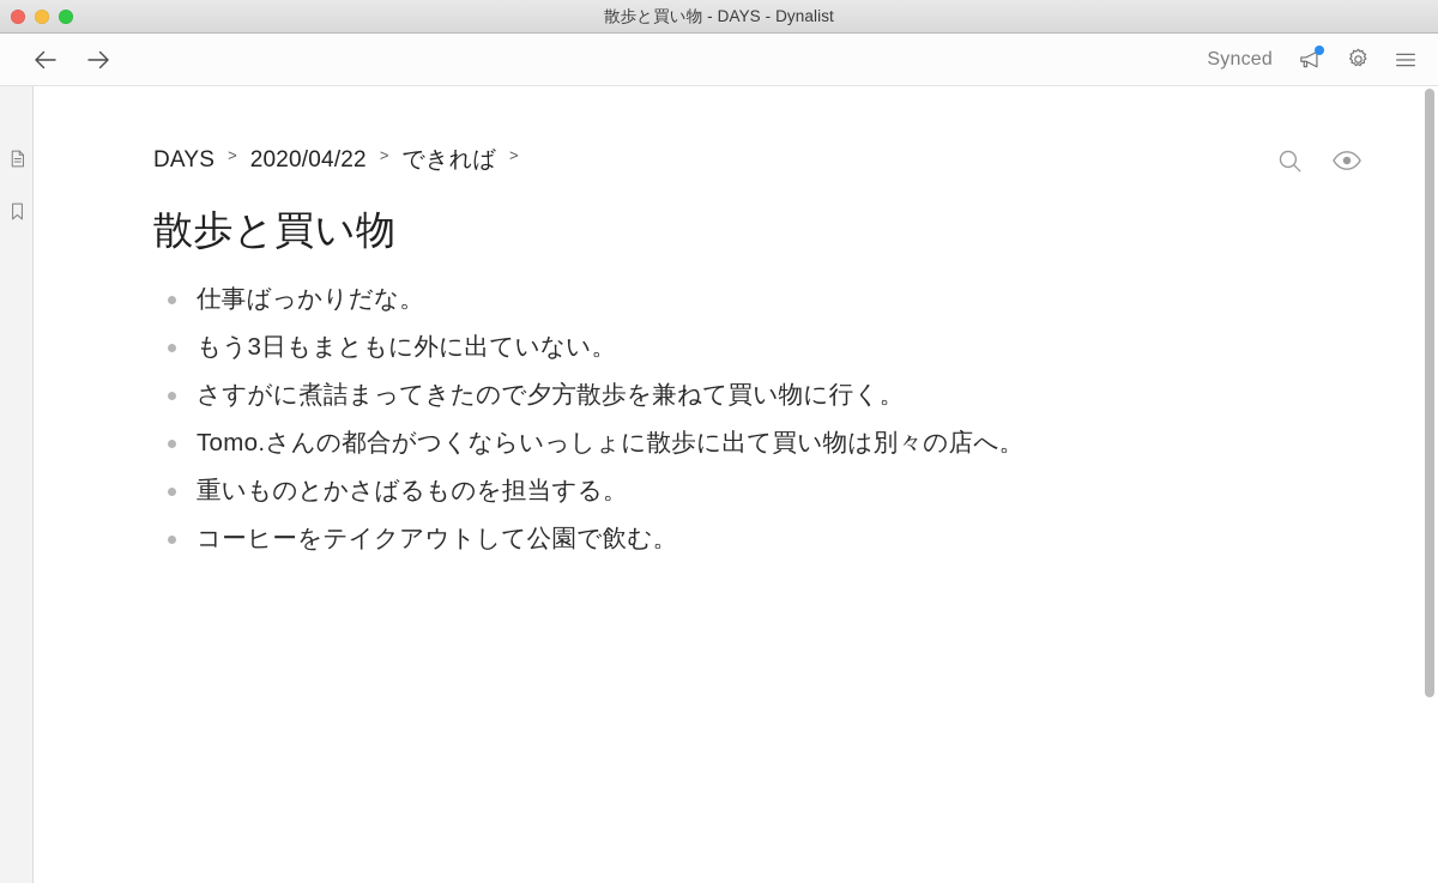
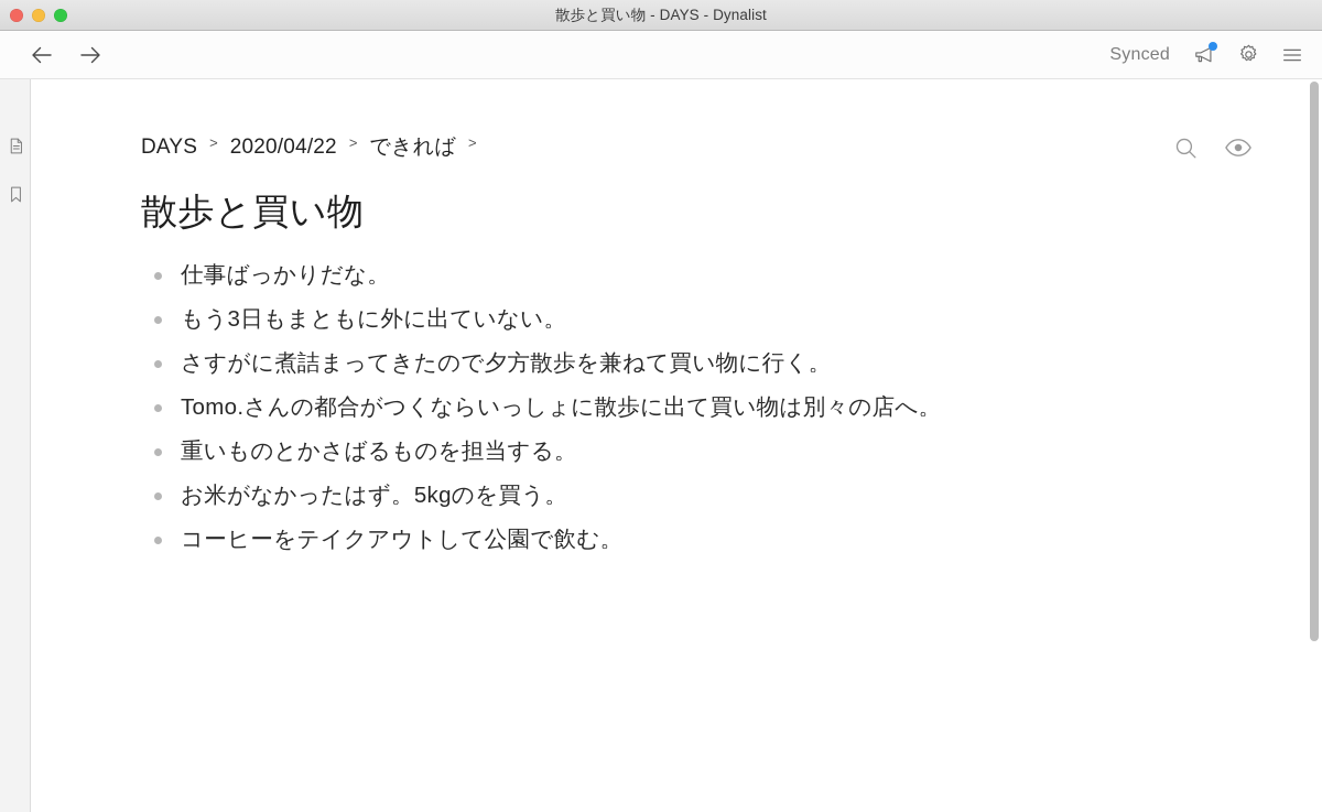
  散歩と買い物 - DAYS - Dynalist
  Synced
  DAYS
  >
  2020/04/22
  >
  できれば
  >
  散歩と買い物
  仕事ばっかりだな。
  もう3日もまともに外に出ていない。
  さすがに煮詰まってきたので夕方散歩を兼ねて買い物に行く。
  Tomo.さんの都合がつくならいっしょに散歩に出て買い物は別々の店へ。
  重いものとかさばるものを担当する。
+ お米がなかったはず。5kgのを買う。
  コーヒーをテイクアウトして公園で飲む。
